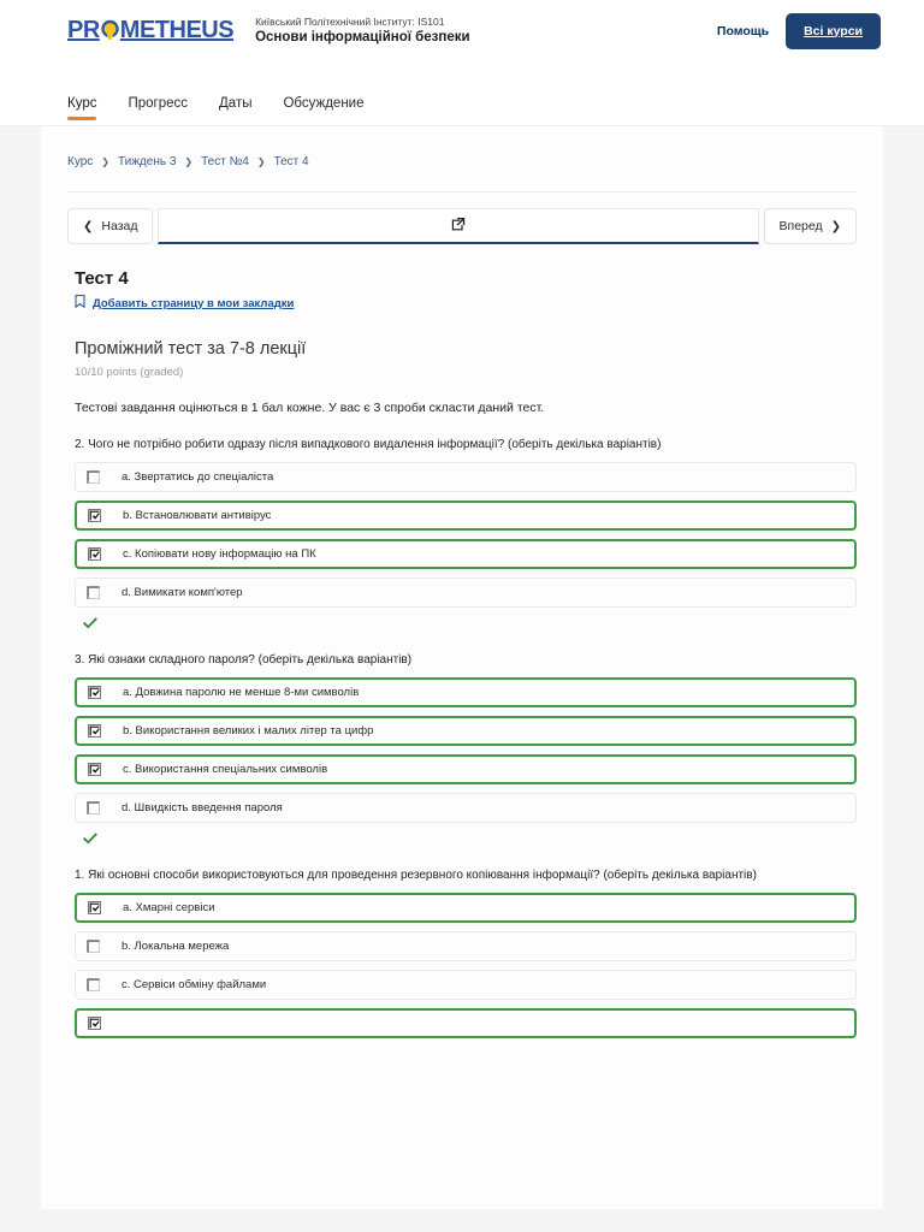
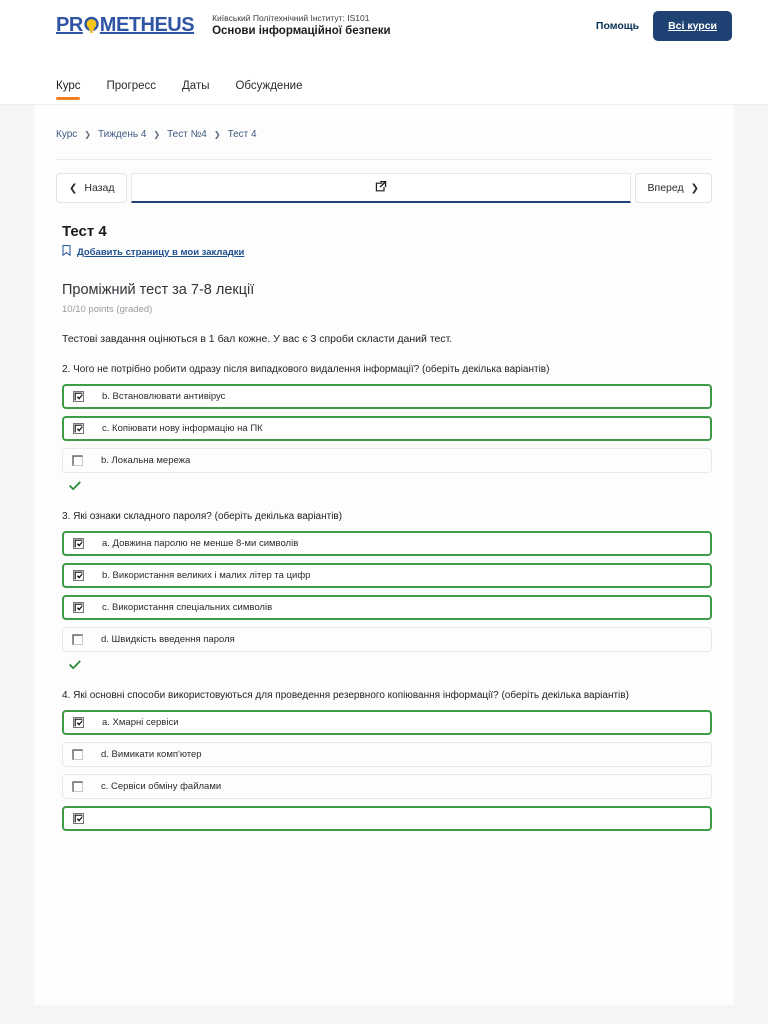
  PR
  METHEUS
  Київський Політехнічний Інститут: IS101
  Основи інформаційної безпеки
  Помощь
  Всі курси
  Курс
  Прогресс
  Даты
  Обсуждение
  Курс
  ❯
- Тиждень 3
+ Тиждень 4
  ❯
  Тест №4
  ❯
  Тест 4
  ❮
  Назад
  Вперед
  ❯
  Тест 4
  Добавить страницу в мои закладки
  Проміжний тест за 7-8 лекції
  10/10 points (graded)
  Тестові завдання оцінються в 1 бал кожне. У вас є 3 спроби скласти даний тест.
  2. Чого не потрібно робити одразу після випадкового видалення інформації? (оберіть декілька варіантів)
- a. Звертатись до спеціаліста
  b. Встановлювати антивірус
  c. Копіювати нову інформацію на ПК
- d. Вимикати комп'ютер
+ b. Локальна мережа
  3. Які ознаки складного пароля? (оберіть декілька варіантів)
  a. Довжина паролю не менше 8-ми символів
  b. Використання великих і малих літер та цифр
  c. Використання спеціальних символів
  d. Швидкість введення пароля
- 1. Які основні способи використовуються для проведення резервного копіювання інформації? (оберіть декілька варіантів)
+ 4. Які основні способи використовуються для проведення резервного копіювання інформації? (оберіть декілька варіантів)
  a. Хмарні сервіси
- b. Локальна мережа
+ d. Вимикати комп'ютер
  c. Сервіси обміну файлами
